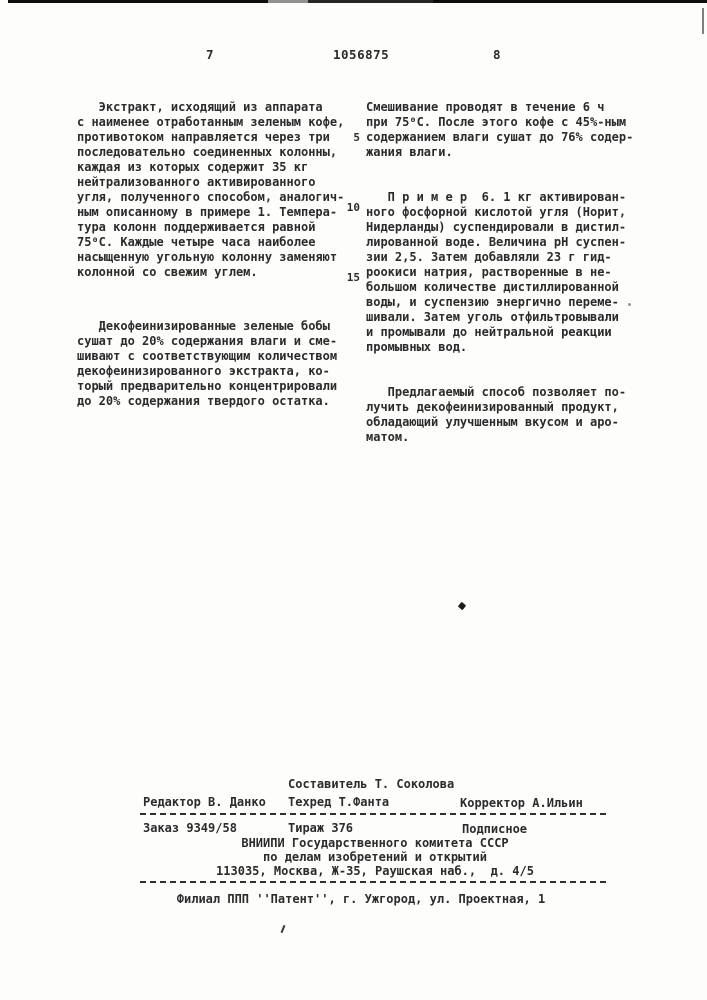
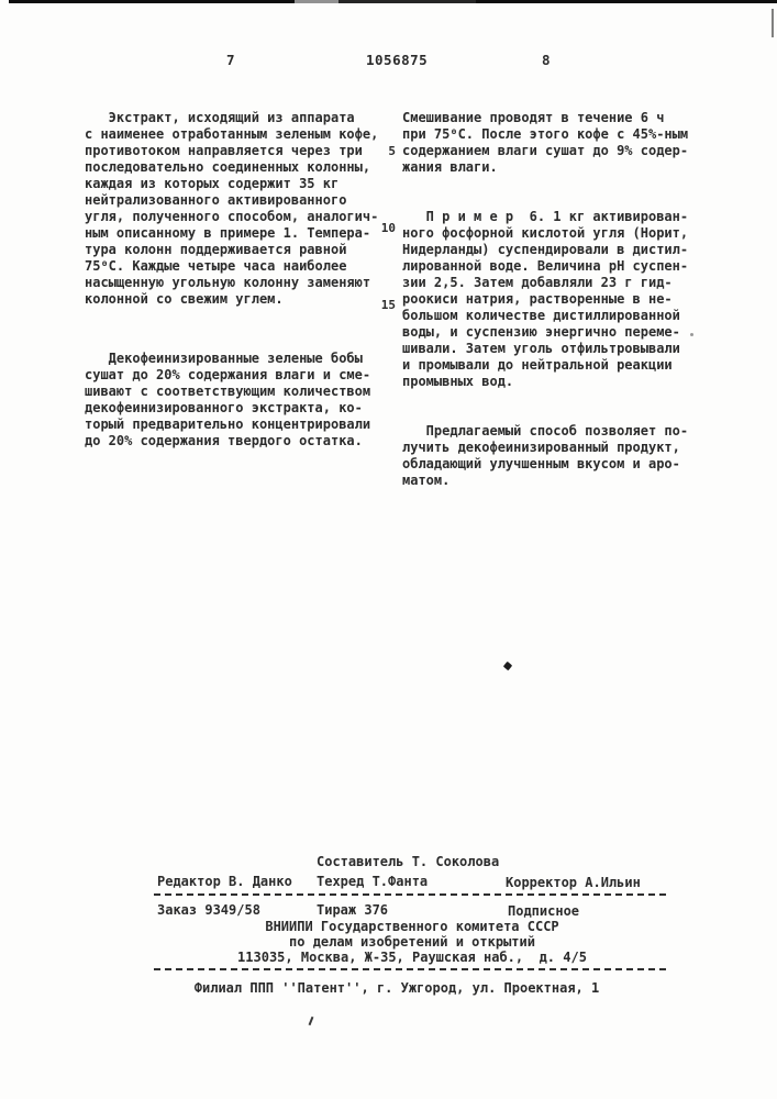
  7
  1056875
  8
  Экстракт, исходящий из аппарата
  с наименее отработанным зеленым кофе,
  противотоком направляется через три
  последовательно соединенных колонны,
  каждая из которых содержит 35 кг
  нейтрализованного активированного
  угля, полученного способом, аналогич-
  ным описанному в примере 1. Темпера-
  тура колонн поддерживается равной
  75⁰С. Каждые четыре часа наиболее
  насыщенную угольную колонну заменяют
  колонной со свежим углем.
  Декофеинизированные зеленые бобы
  сушат до 20% содержания влаги и сме-
  шивают с соответствующим количеством
  декофеинизированного экстракта, ко-
  торый предварительно концентрировали
  до 20% содержания твердого остатка.
  Смешивание проводят в течение 6 ч
  при 75⁰С. После этого кофе с 45%-ным
- содержанием влаги сушат до 76% содер-
+ содержанием влаги сушат до 9% содер-
  жания влаги.
  П р и м е р 6. 1 кг активирован-
  ного фосфорной кислотой угля (Норит,
  Нидерланды) суспендировали в дистил-
  лированной воде. Величина pH суспен-
  зии 2,5. Затем добавляли 23 г гид-
  роокиси натрия, растворенные в не-
  большом количестве дистиллированной
  воды, и суспензию энергично переме-
  шивали. Затем уголь отфильтровывали
  и промывали до нейтральной реакции
  промывных вод.
  Предлагаемый способ позволяет по-
  лучить декофеинизированный продукт,
  обладающий улучшенным вкусом и аро-
  матом.
  5
  10
  15
  Составитель Т. Соколова
  Редактор В. Данко
  Техред Т.Фанта
  Корректор А.Ильин
  Заказ 9349/58
  Тираж 376
  Подписное
  ВНИИПИ Государственного комитета СССР
  по делам изобретений и открытий
  113035, Москва, Ж-35, Раушская наб., д. 4/5
  Филиал ППП ''Патент'', г. Ужгород, ул. Проектная, 1
